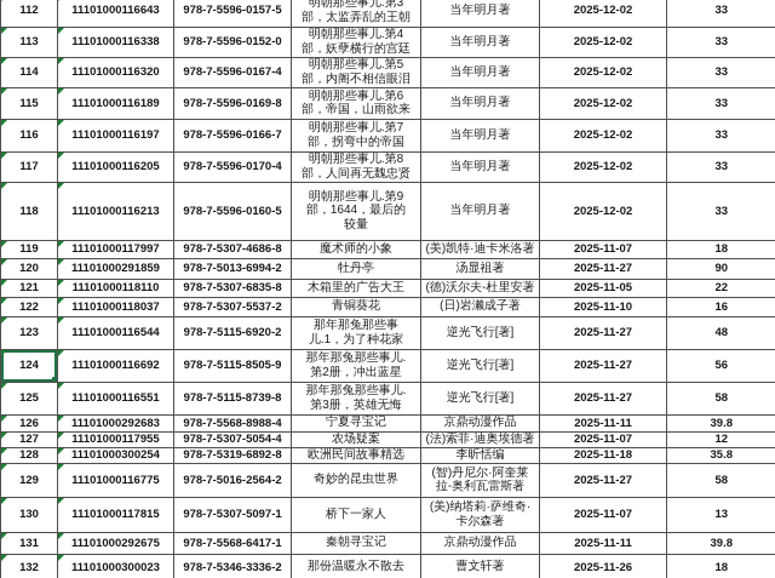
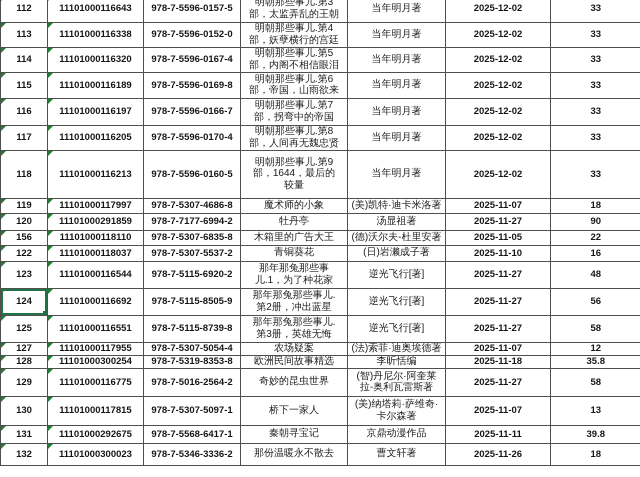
  112	11101000116643	978-7-5596-0157-5	明朝那些事儿.第3部，太监弄乱的王朝	当年明月著	2025-12-02	33
  113	11101000116338	978-7-5596-0152-0	明朝那些事儿.第4部，妖孽横行的宫廷	当年明月著	2025-12-02	33
  114	11101000116320	978-7-5596-0167-4	明朝那些事儿.第5部，内阁不相信眼泪	当年明月著	2025-12-02	33
  115	11101000116189	978-7-5596-0169-8	明朝那些事儿.第6部，帝国，山雨欲来	当年明月著	2025-12-02	33
  116	11101000116197	978-7-5596-0166-7	明朝那些事儿.第7部，拐弯中的帝国	当年明月著	2025-12-02	33
  117	11101000116205	978-7-5596-0170-4	明朝那些事儿.第8部，人间再无魏忠贤	当年明月著	2025-12-02	33
  118	11101000116213	978-7-5596-0160-5	明朝那些事儿.第9部，1644，最后的较量	当年明月著	2025-12-02	33
  119	11101000117997	978-7-5307-4686-8	魔术师的小象	(美)凯特·迪卡米洛著	2025-11-07	18
- 120	11101000291859	978-7-5013-6994-2	牡丹亭	汤显祖著	2025-11-27	90
+ 120	11101000291859	978-7-7177-6994-2	牡丹亭	汤显祖著	2025-11-27	90
- 121	11101000118110	978-7-5307-6835-8	木箱里的广告大王	(德)沃尔夫-杜里安著	2025-11-05	22
+ 156	11101000118110	978-7-5307-6835-8	木箱里的广告大王	(德)沃尔夫-杜里安著	2025-11-05	22
  122	11101000118037	978-7-5307-5537-2	青铜葵花	(日)岩濑成子著	2025-11-10	16
  123	11101000116544	978-7-5115-6920-2	那年那兔那些事儿.1，为了种花家	逆光飞行[著]	2025-11-27	48
  124	11101000116692	978-7-5115-8505-9	那年那兔那些事儿.第2册，冲出蓝星	逆光飞行[著]	2025-11-27	56
  125	11101000116551	978-7-5115-8739-8	那年那兔那些事儿.第3册，英雄无悔	逆光飞行[著]	2025-11-27	58
- 126	11101000292683	978-7-5568-8988-4	宁夏寻宝记	京鼎动漫作品	2025-11-11	39.8
  127	11101000117955	978-7-5307-5054-4	农场疑案	(法)索菲·迪奥埃德著	2025-11-07	12
- 128	11101000300254	978-7-5319-6892-8	欧洲民间故事精选	李昕恬编	2025-11-18	35.8
+ 128	11101000300254	978-7-5319-8353-8	欧洲民间故事精选	李昕恬编	2025-11-18	35.8
  129	11101000116775	978-7-5016-2564-2	奇妙的昆虫世界	(智)丹尼尔·阿奎莱拉-奥利瓦雷斯著	2025-11-27	58
  130	11101000117815	978-7-5307-5097-1	桥下一家人	(美)纳塔莉·萨维奇·卡尔森著	2025-11-07	13
  131	11101000292675	978-7-5568-6417-1	秦朝寻宝记	京鼎动漫作品	2025-11-11	39.8
  132	11101000300023	978-7-5346-3336-2	那份温暖永不散去	曹文轩著	2025-11-26	18
